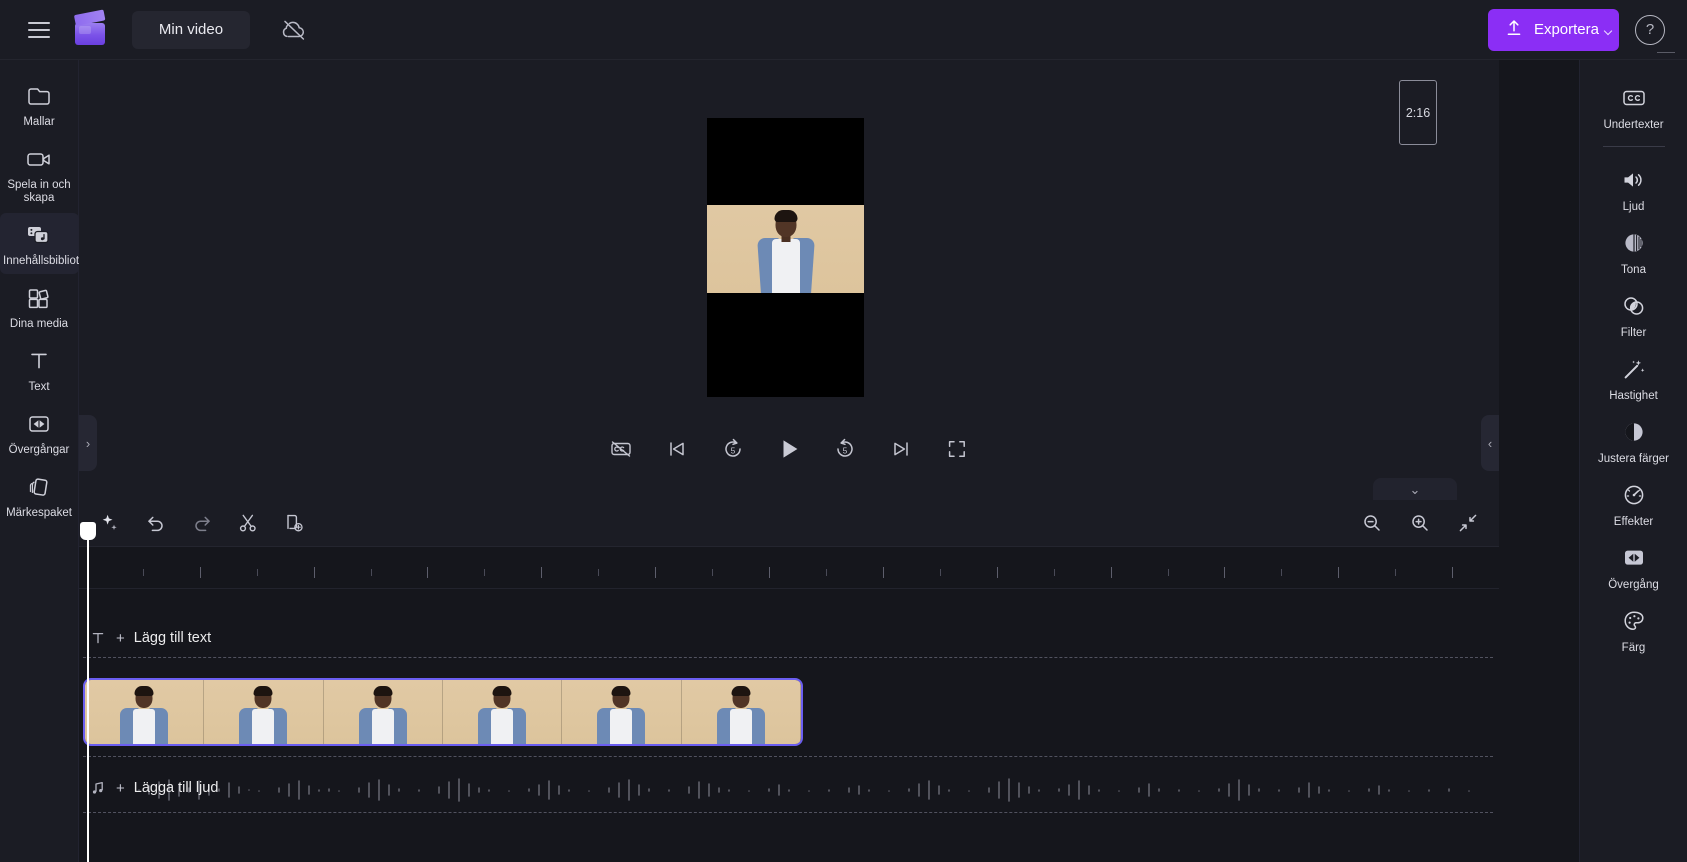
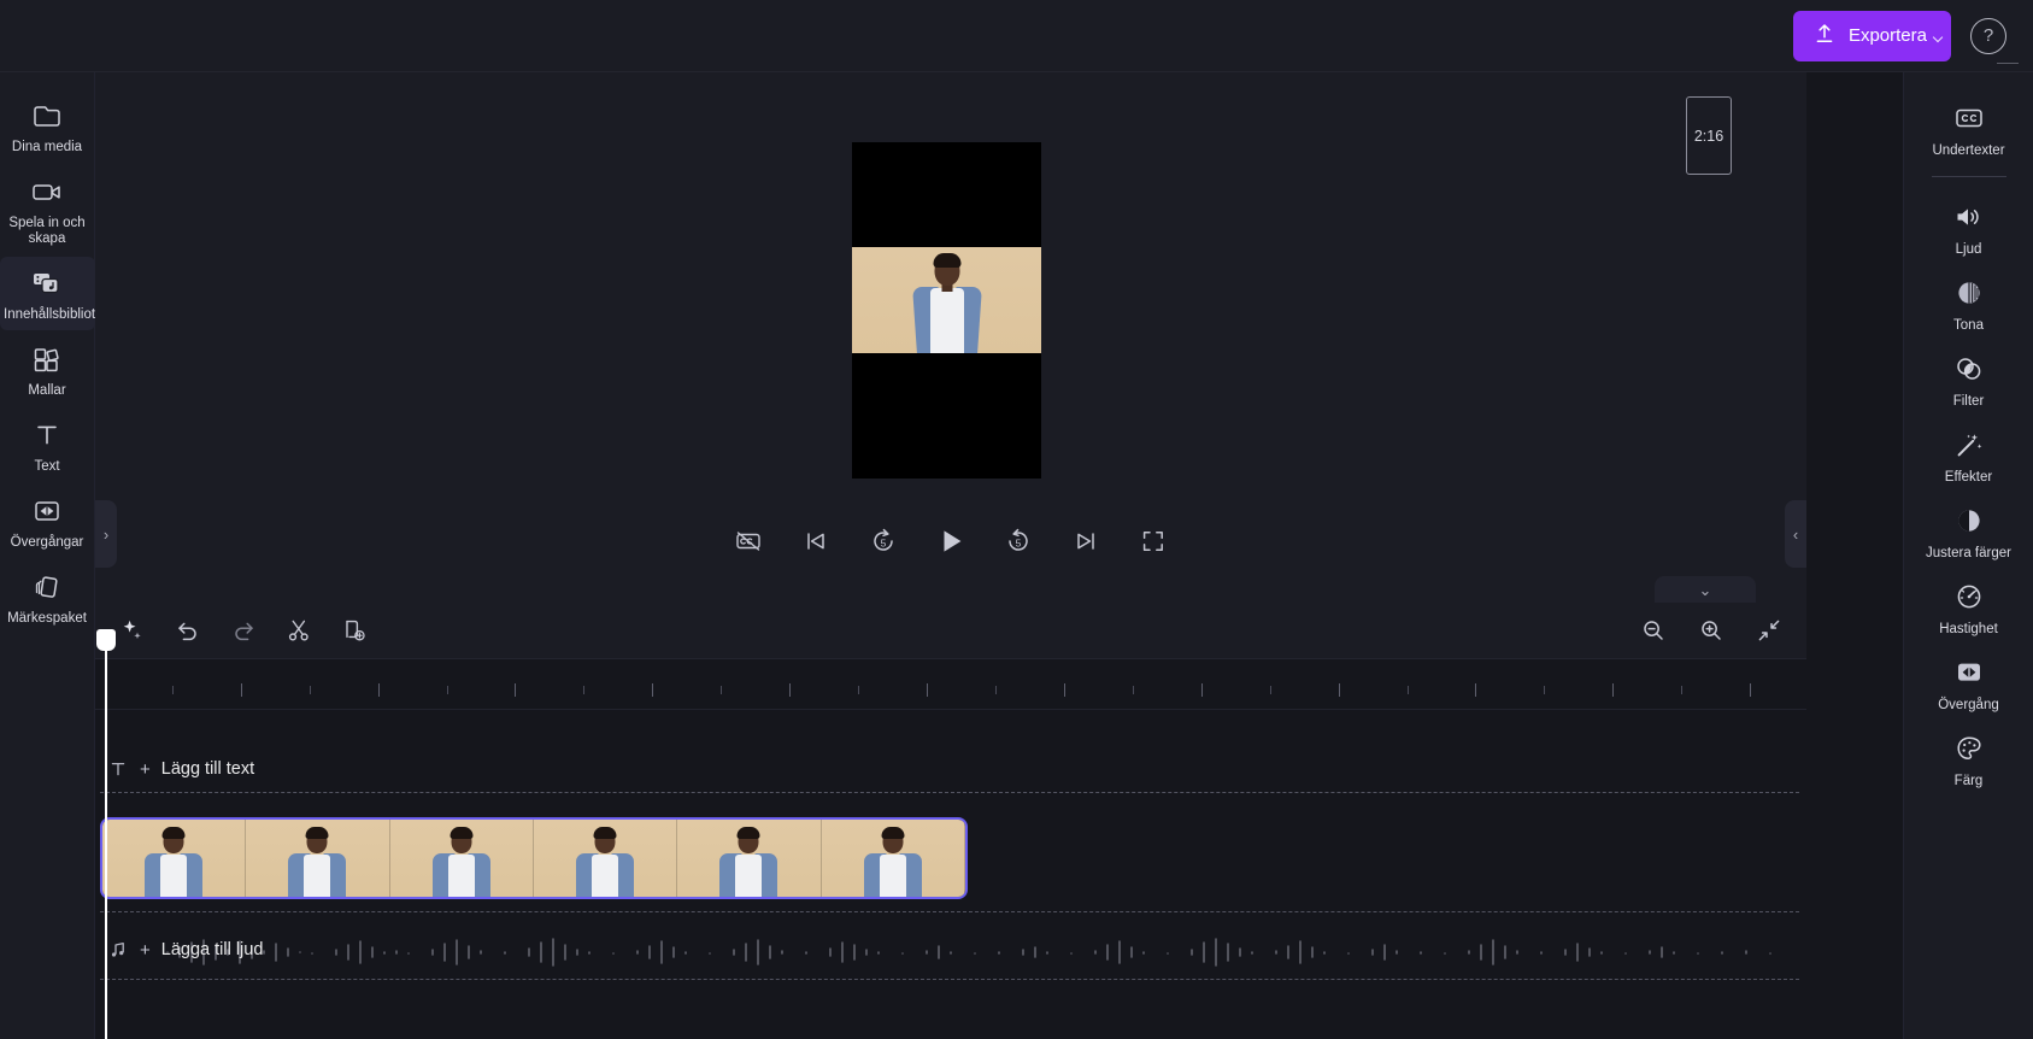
- Min video
  Exportera
  ?
- Mallar
+ Dina media
  Spela in och skapa
  Innehållsbibliot
- Dina media
+ Mallar
  Text
  Övergångar
  Märkespaket
  2:16
  ›
  ‹
  5
  5
  Undertexter
  Ljud
  Tona
  Filter
- Hastighet
+ Effekter
  Justera färger
- Effekter
+ Hastighet
  Övergång
  Färg
  ⌄
  +
  Lägg till text
  +
  Lägga till ljud
